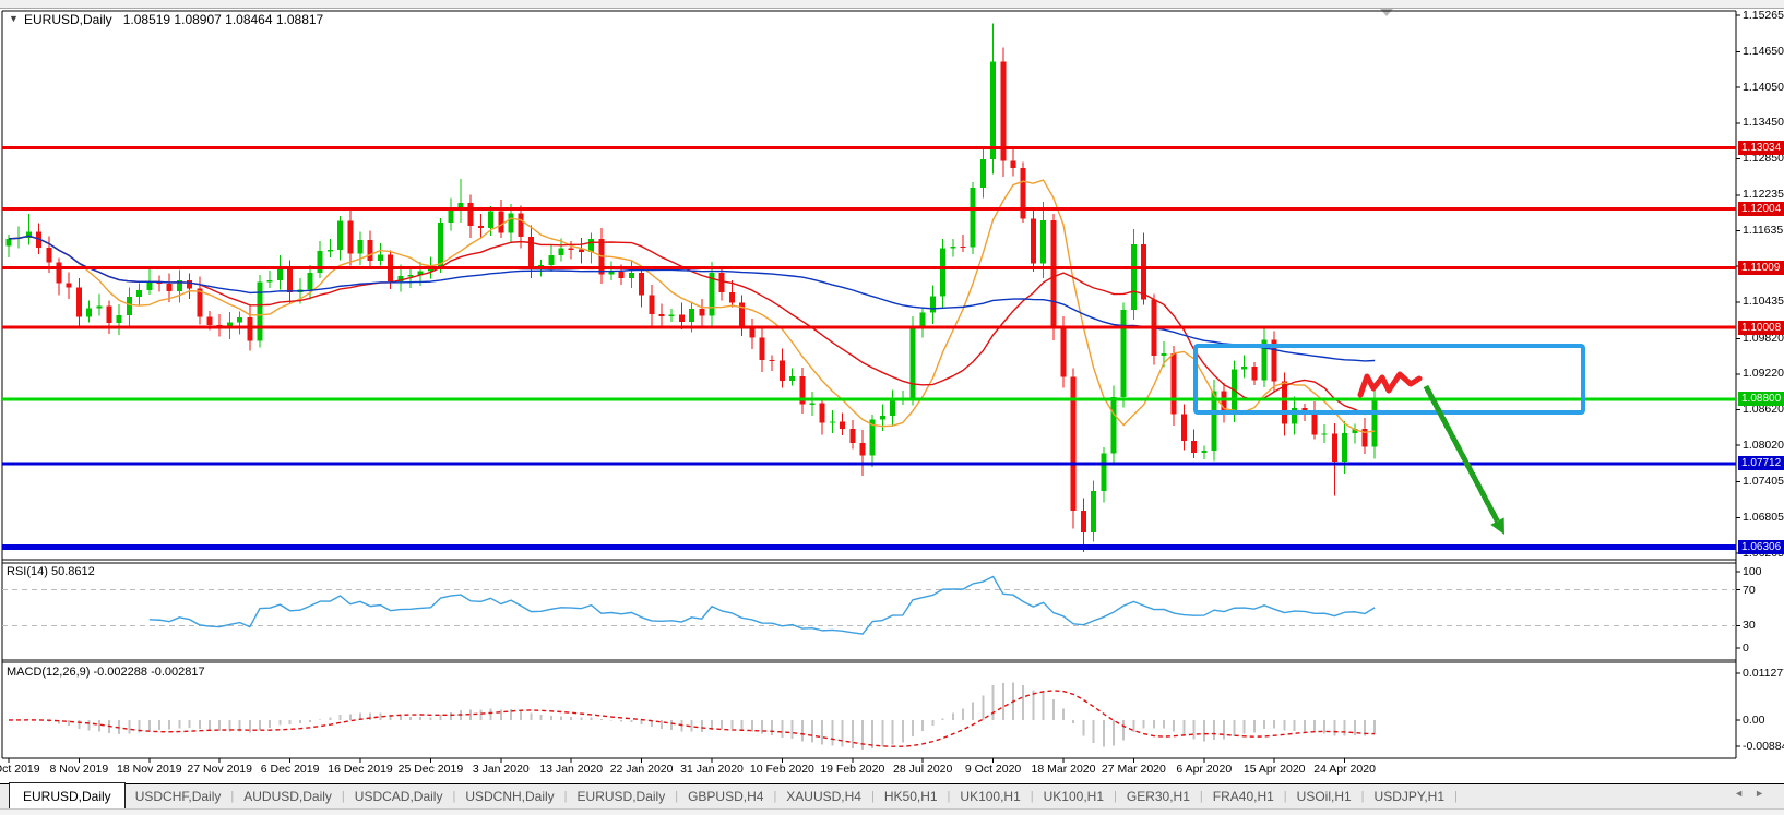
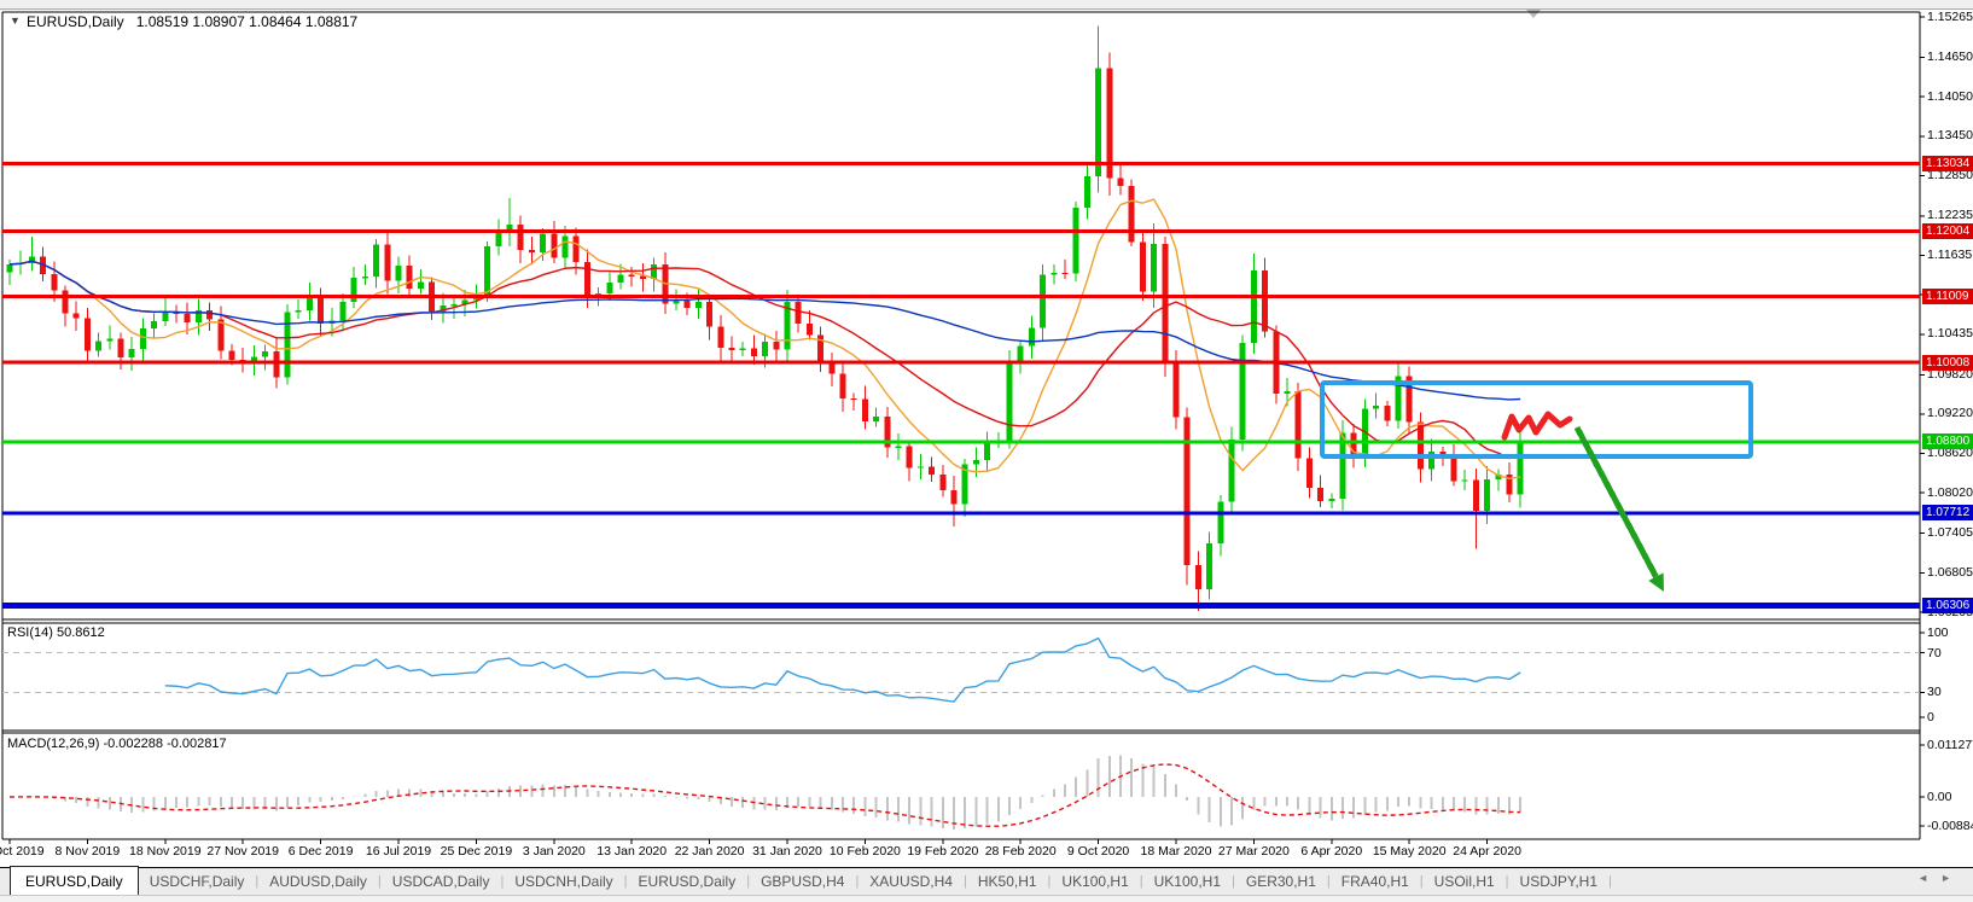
  ▼
  EURUSD,Daily 1.08519 1.08907 1.08464 1.08817
  1.15265
  1.14650
  1.14050
  1.13450
  1.12850
  1.12235
  1.11635
  1.10435
  1.09820
  1.09220
  1.08620
  1.08020
  1.07405
  1.06805
  100
  70
  30
  0
  0.01127
  0.00
  -0.0088
  1.13034
  1.12004
  1.11009
  1.10008
  1.08800
  1.07712
  1.06306
  8 Nov 2019
  18 Nov 2019
  27 Nov 2019
  6 Dec 2019
- 16 Dec 2019
+ 16 Jul 2019
  25 Dec 2019
  3 Jan 2020
  13 Jan 2020
  22 Jan 2020
  31 Jan 2020
  10 Feb 2020
  19 Feb 2020
- 28 Jul 2020
+ 28 Feb 2020
  9 Oct 2020
  18 Mar 2020
  27 Mar 2020
  6 Apr 2020
- 15 Apr 2020
+ 15 May 2020
  24 Apr 2020
  RSI(14) 50.8612
  MACD(12,26,9) -0.002288 -0.002817
  EURUSD,Daily
  USDCHF,Daily
  |
  AUDUSD,Daily
  |
  USDCAD,Daily
  |
  USDCNH,Daily
  |
  EURUSD,Daily
  |
  GBPUSD,H4
  |
  XAUUSD,H4
  |
  HK50,H1
  |
  UK100,H1
  |
  UK100,H1
  |
  GER30,H1
  |
  FRA40,H1
  |
  USOil,H1
  |
  USDJPY,H1
  |
  ◄►
